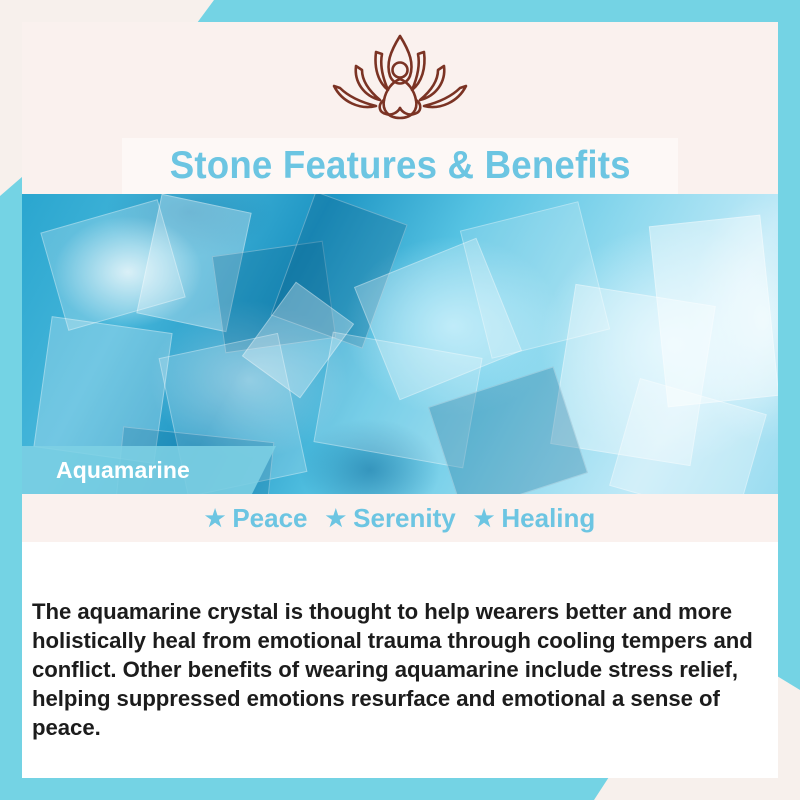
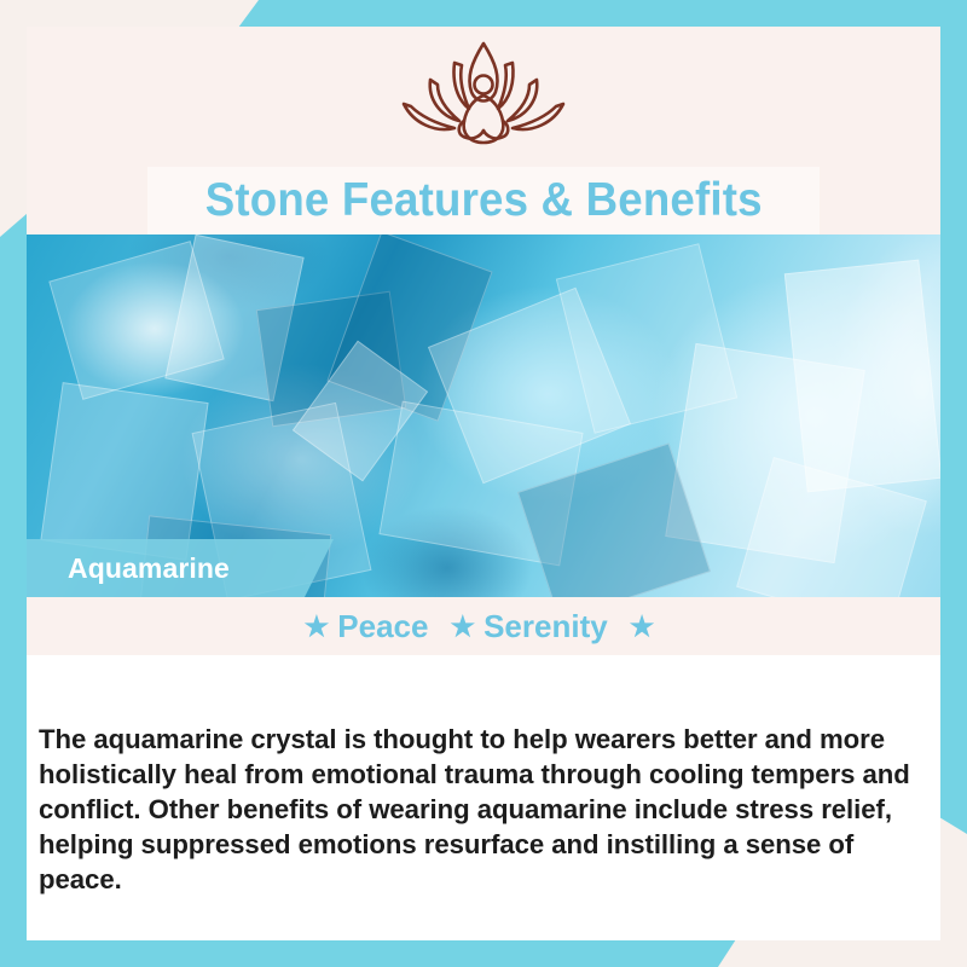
  Stone Features & Benefits
  Aquamarine
  ★
  Peace
  ★
  Serenity
  ★
- Healing
- The aquamarine crystal is thought to help wearers better and more holistically heal from emotional trauma through cooling tempers and conflict. Other benefits of wearing aquamarine include stress relief, helping suppressed emotions resurface and emotional a sense of peace.
+ The aquamarine crystal is thought to help wearers better and more holistically heal from emotional trauma through cooling tempers and conflict. Other benefits of wearing aquamarine include stress relief, helping suppressed emotions resurface and instilling a sense of peace.
